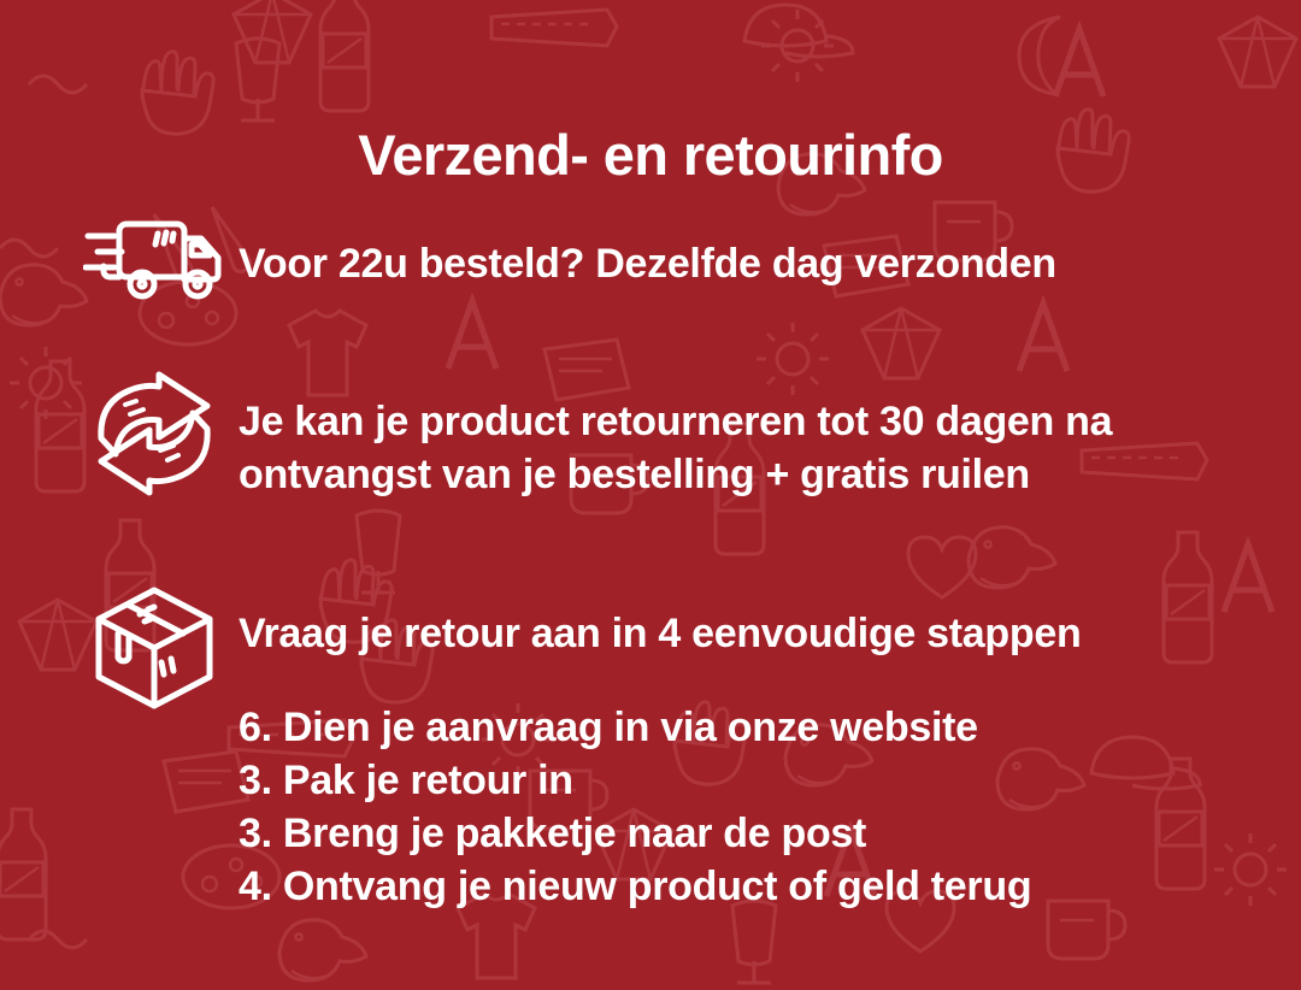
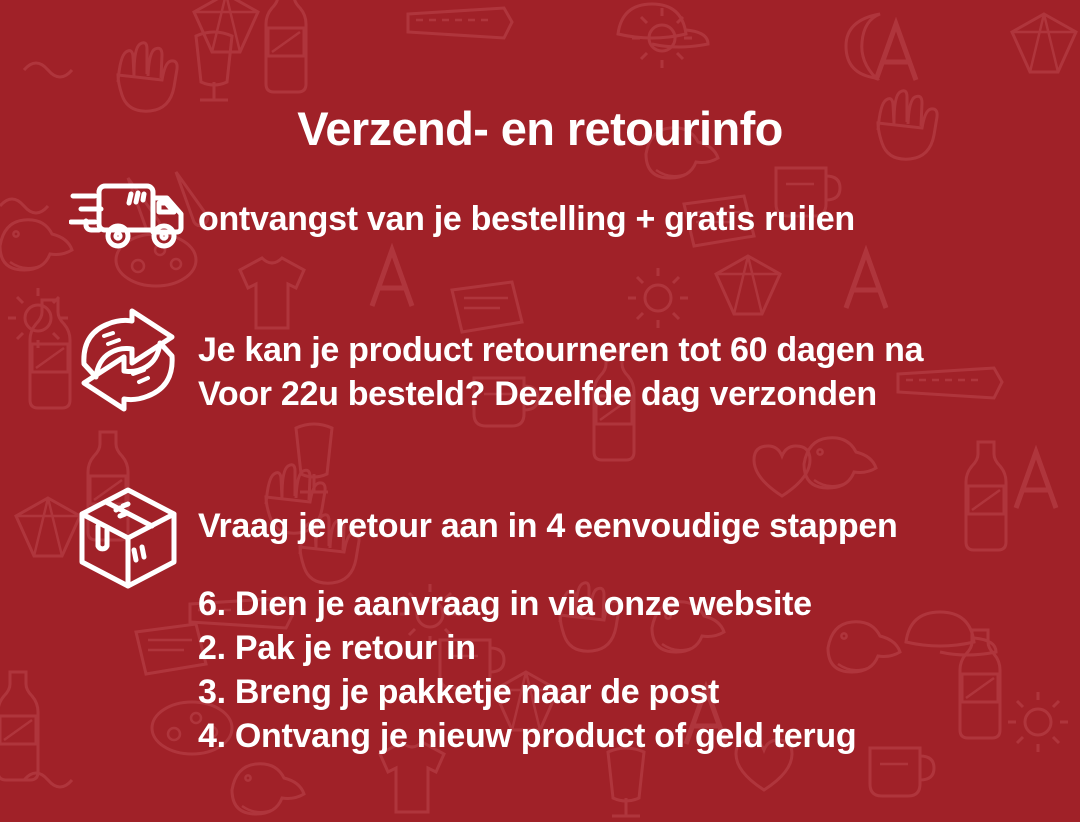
  Verzend- en retourinfo
- Voor 22u besteld? Dezelfde dag verzonden
+ ontvangst van je bestelling + gratis ruilen
- Je kan je product retourneren tot 30 dagen na
+ Je kan je product retourneren tot 60 dagen na
- ontvangst van je bestelling + gratis ruilen
+ Voor 22u besteld? Dezelfde dag verzonden
  Vraag je retour aan in 4 eenvoudige stappen
  6. Dien je aanvraag in via onze website
- 3. Pak je retour in
+ 2. Pak je retour in
  3. Breng je pakketje naar de post
  4. Ontvang je nieuw product of geld terug
